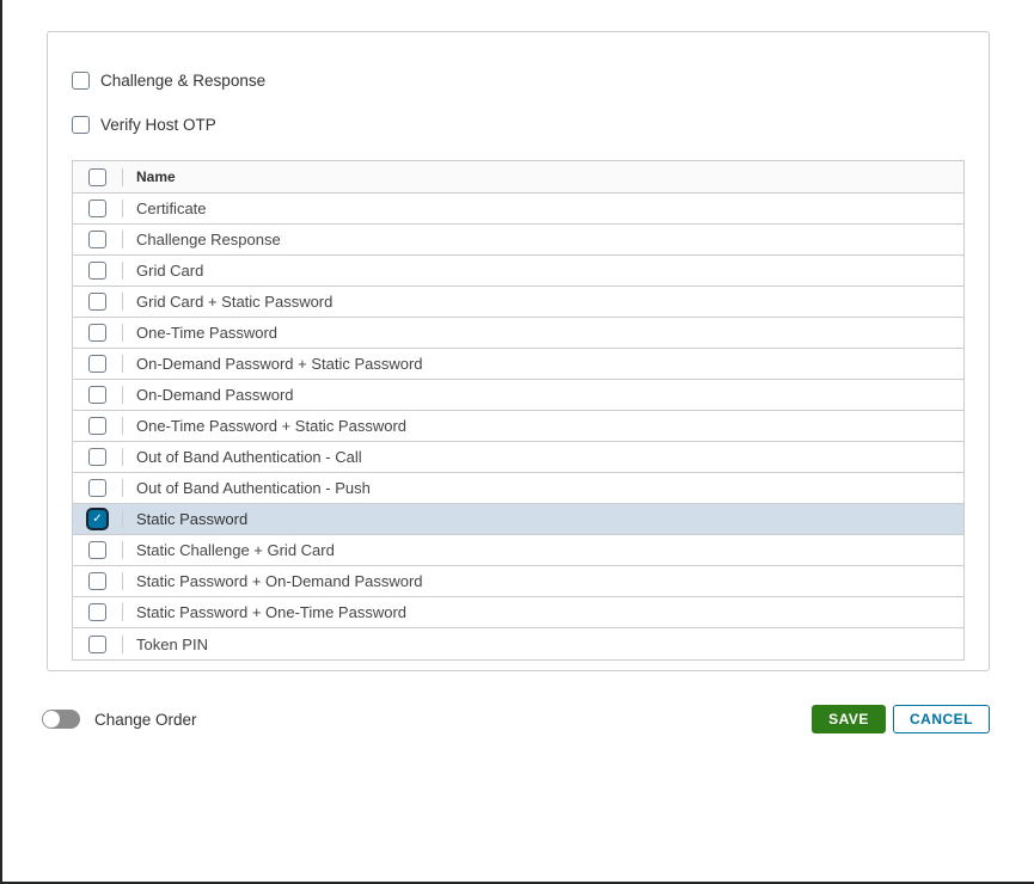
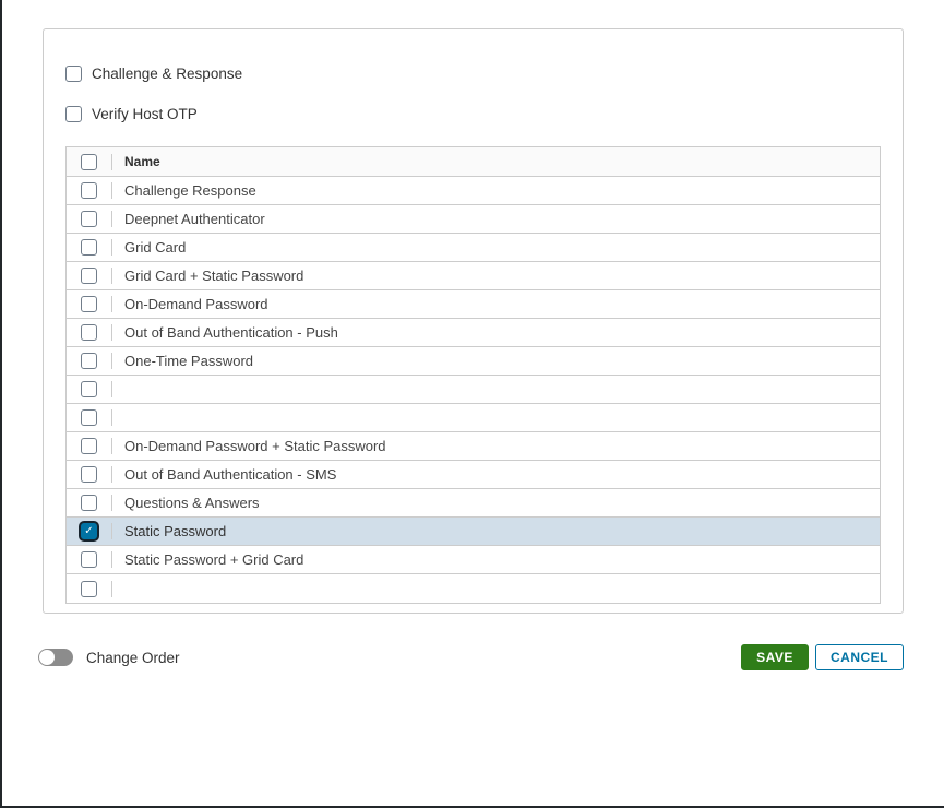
  Challenge & Response
  Verify Host OTP
  Name
- Certificate
  Challenge Response
+ Deepnet Authenticator
  Grid Card
  Grid Card + Static Password
- One-Time Password
+ On-Demand Password
- On-Demand Password + Static Password
+ Out of Band Authentication - Push
- On-Demand Password
+ One-Time Password
- One-Time Password + Static Password
- Out of Band Authentication - Call
- Out of Band Authentication - Push
+ On-Demand Password + Static Password
+ Out of Band Authentication - SMS
+ Questions & Answers
  ✓
  Static Password
- Static Challenge + Grid Card
+ Static Password + Grid Card
- Static Password + On-Demand Password
- Static Password + One-Time Password
- Token PIN
  Change Order
  SAVE
  CANCEL
